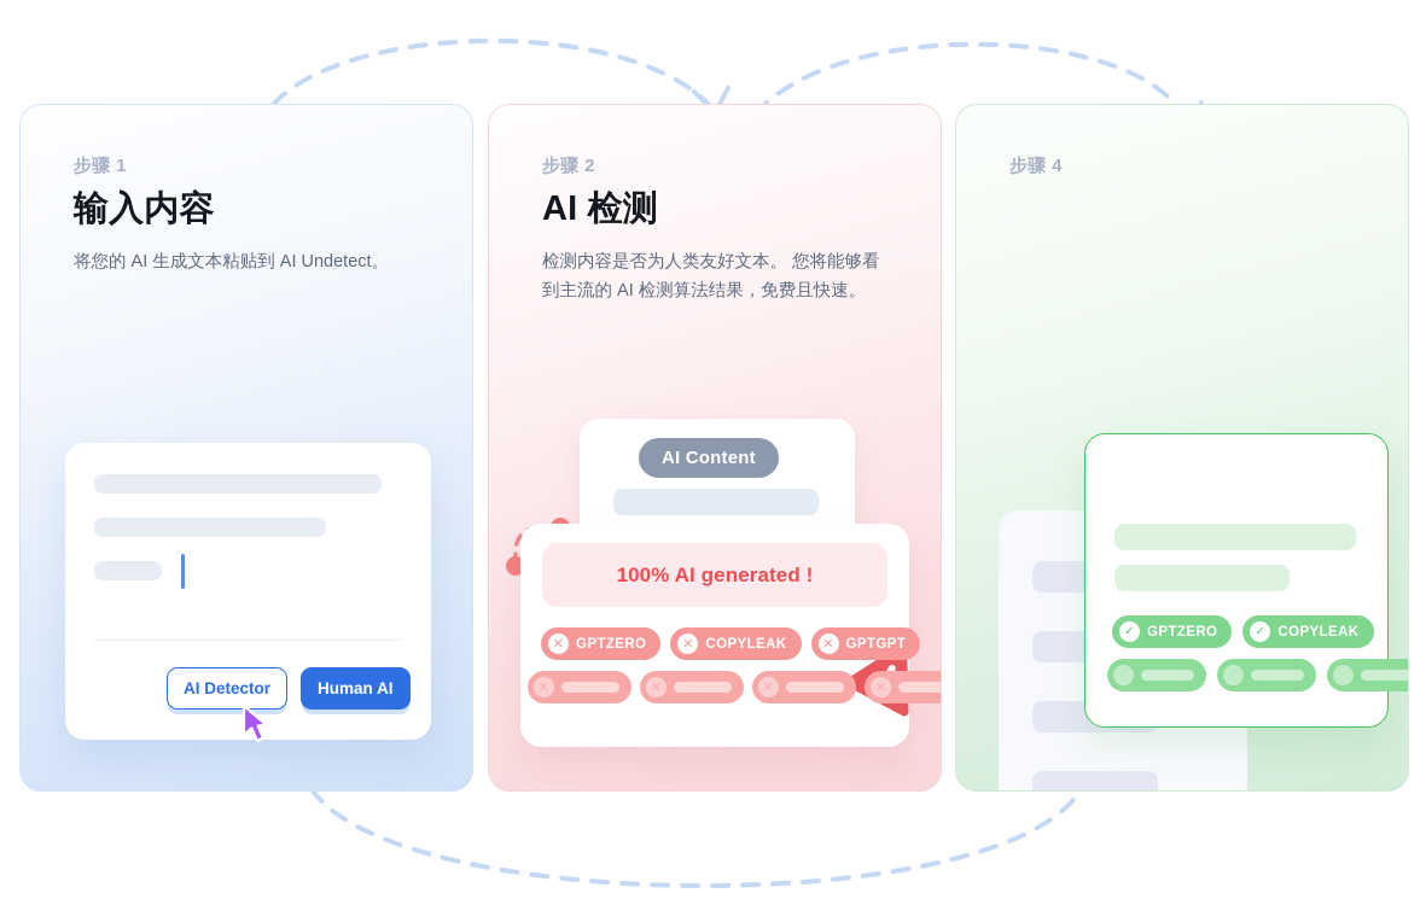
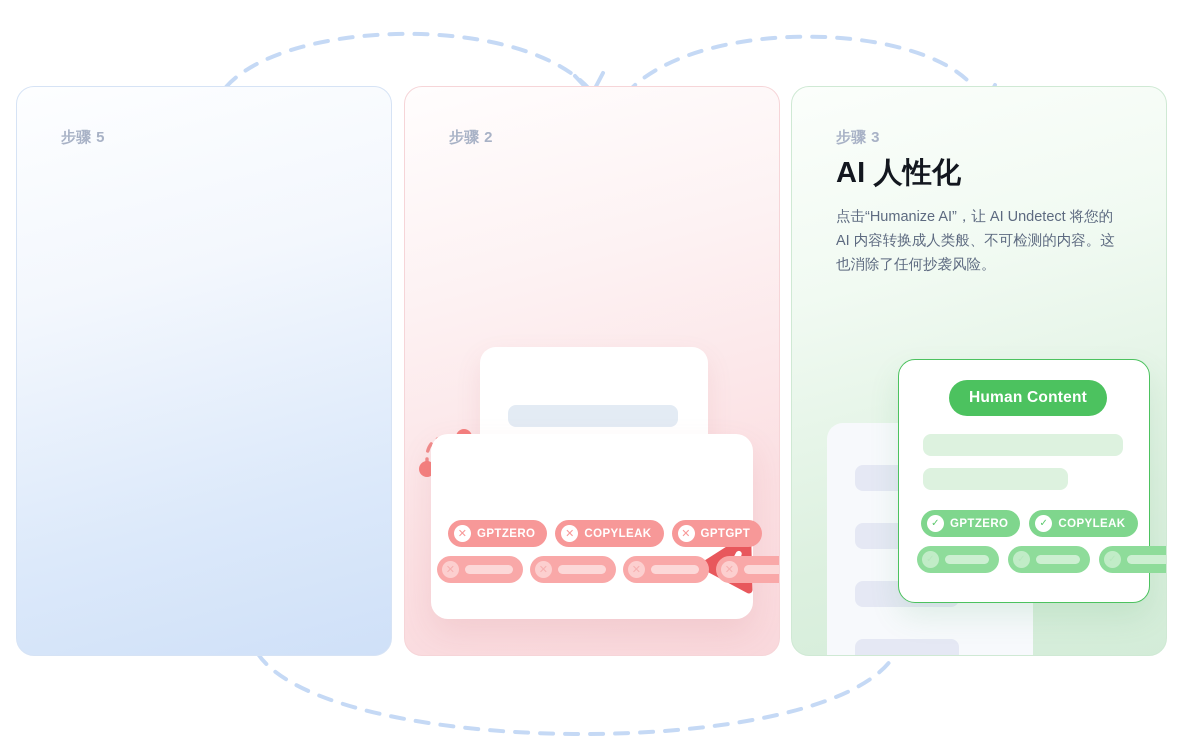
- 步骤 1
+ 步骤 5
- 输入内容
- 将您的 AI 生成文本粘贴到 AI Undetect。
- AI Detector
- Human AI
  步骤 2
- AI 检测
- 检测内容是否为人类友好文本。 您将能够看到主流的 AI 检测算法结果，免费且快速。
- AI Content
- 100% AI generated !
  ✕
  GPTZERO
  ✕
  COPYLEAK
  ✕
  GPTGPT
  ✕
  ✕
  ✕
  ✕
- 步骤 4
+ 步骤 3
+ AI 人性化
+ 点击“Humanize AI”，让 AI Undetect 将您的 AI 内容转换成人类般、不可检测的内容。这也消除了任何抄袭风险。
+ Human Content
  ✓
  GPTZERO
  ✓
  COPYLEAK
